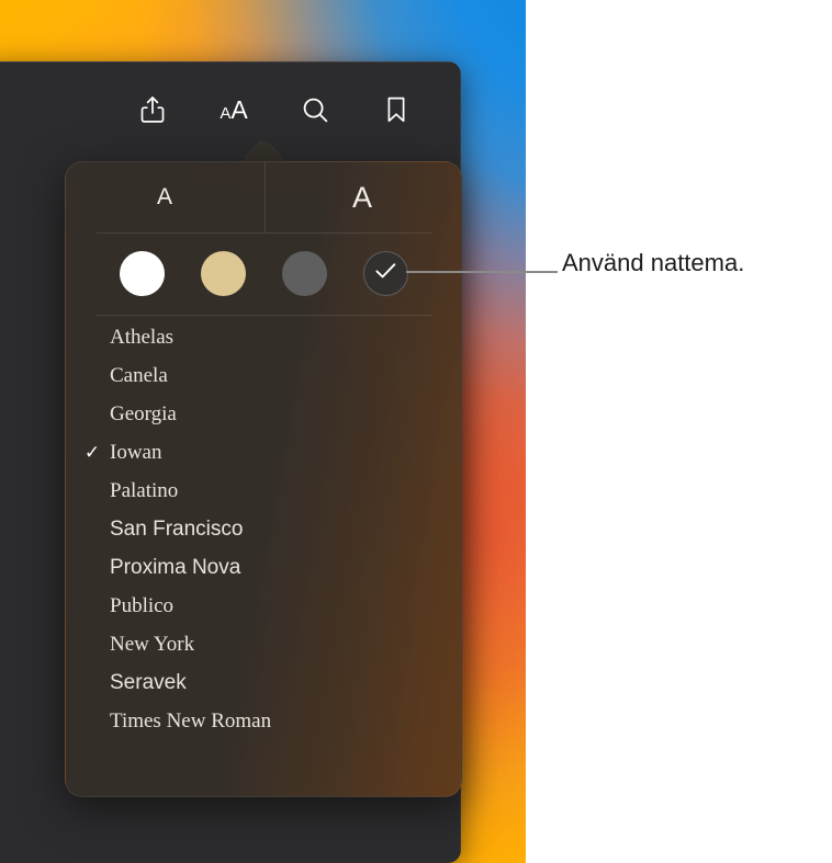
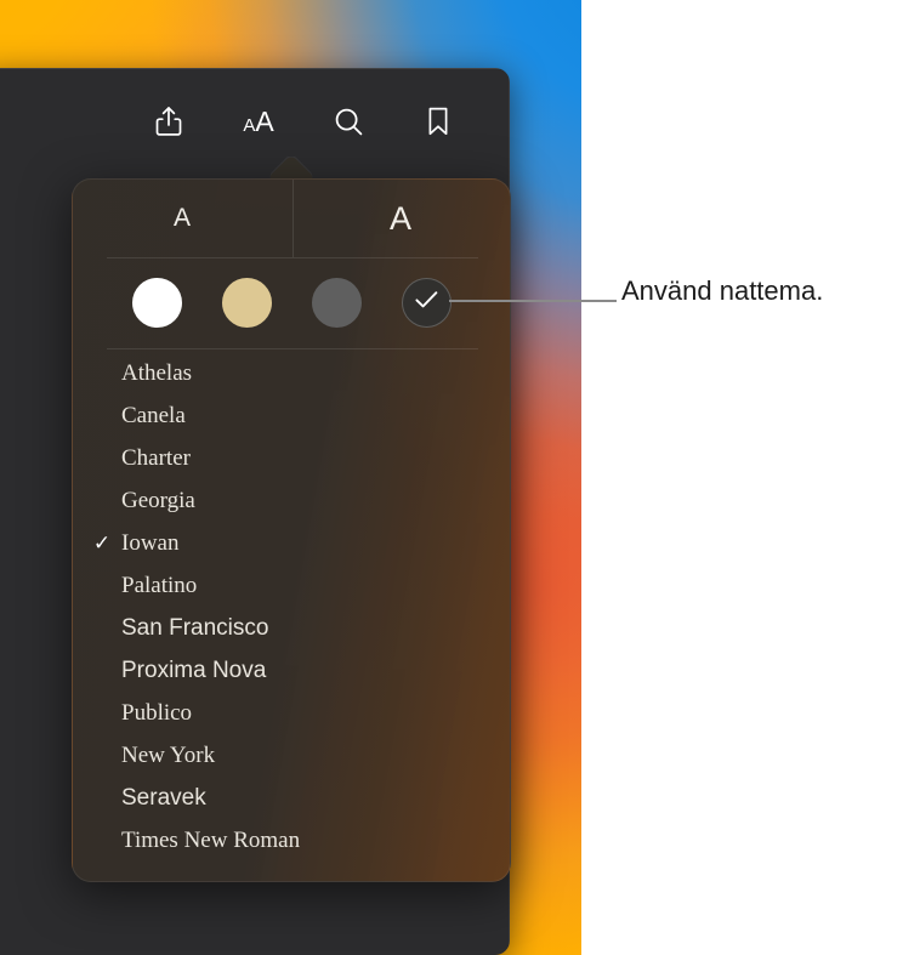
  A
  A
  A
  A
  Athelas
  Canela
+ Charter
  Georgia
  ✓
  Iowan
  Palatino
  San Francisco
  Proxima Nova
  Publico
  New York
  Seravek
  Times New Roman
  Använd nattema.
